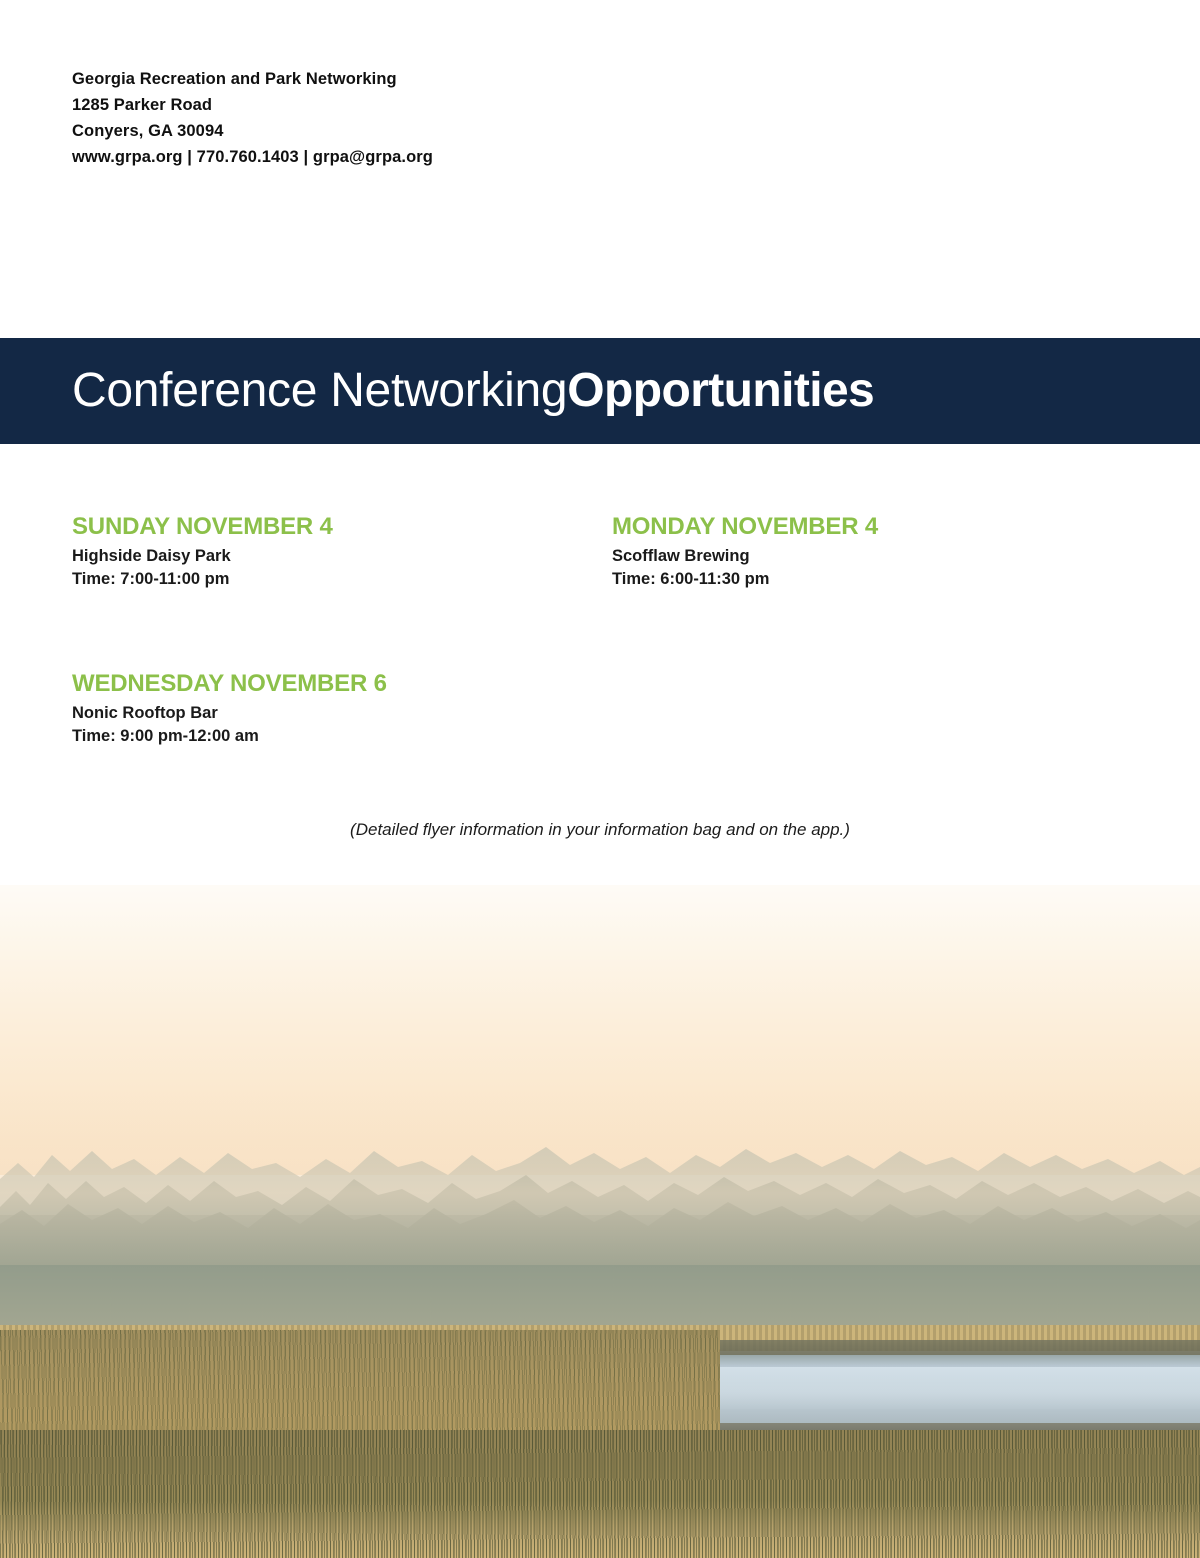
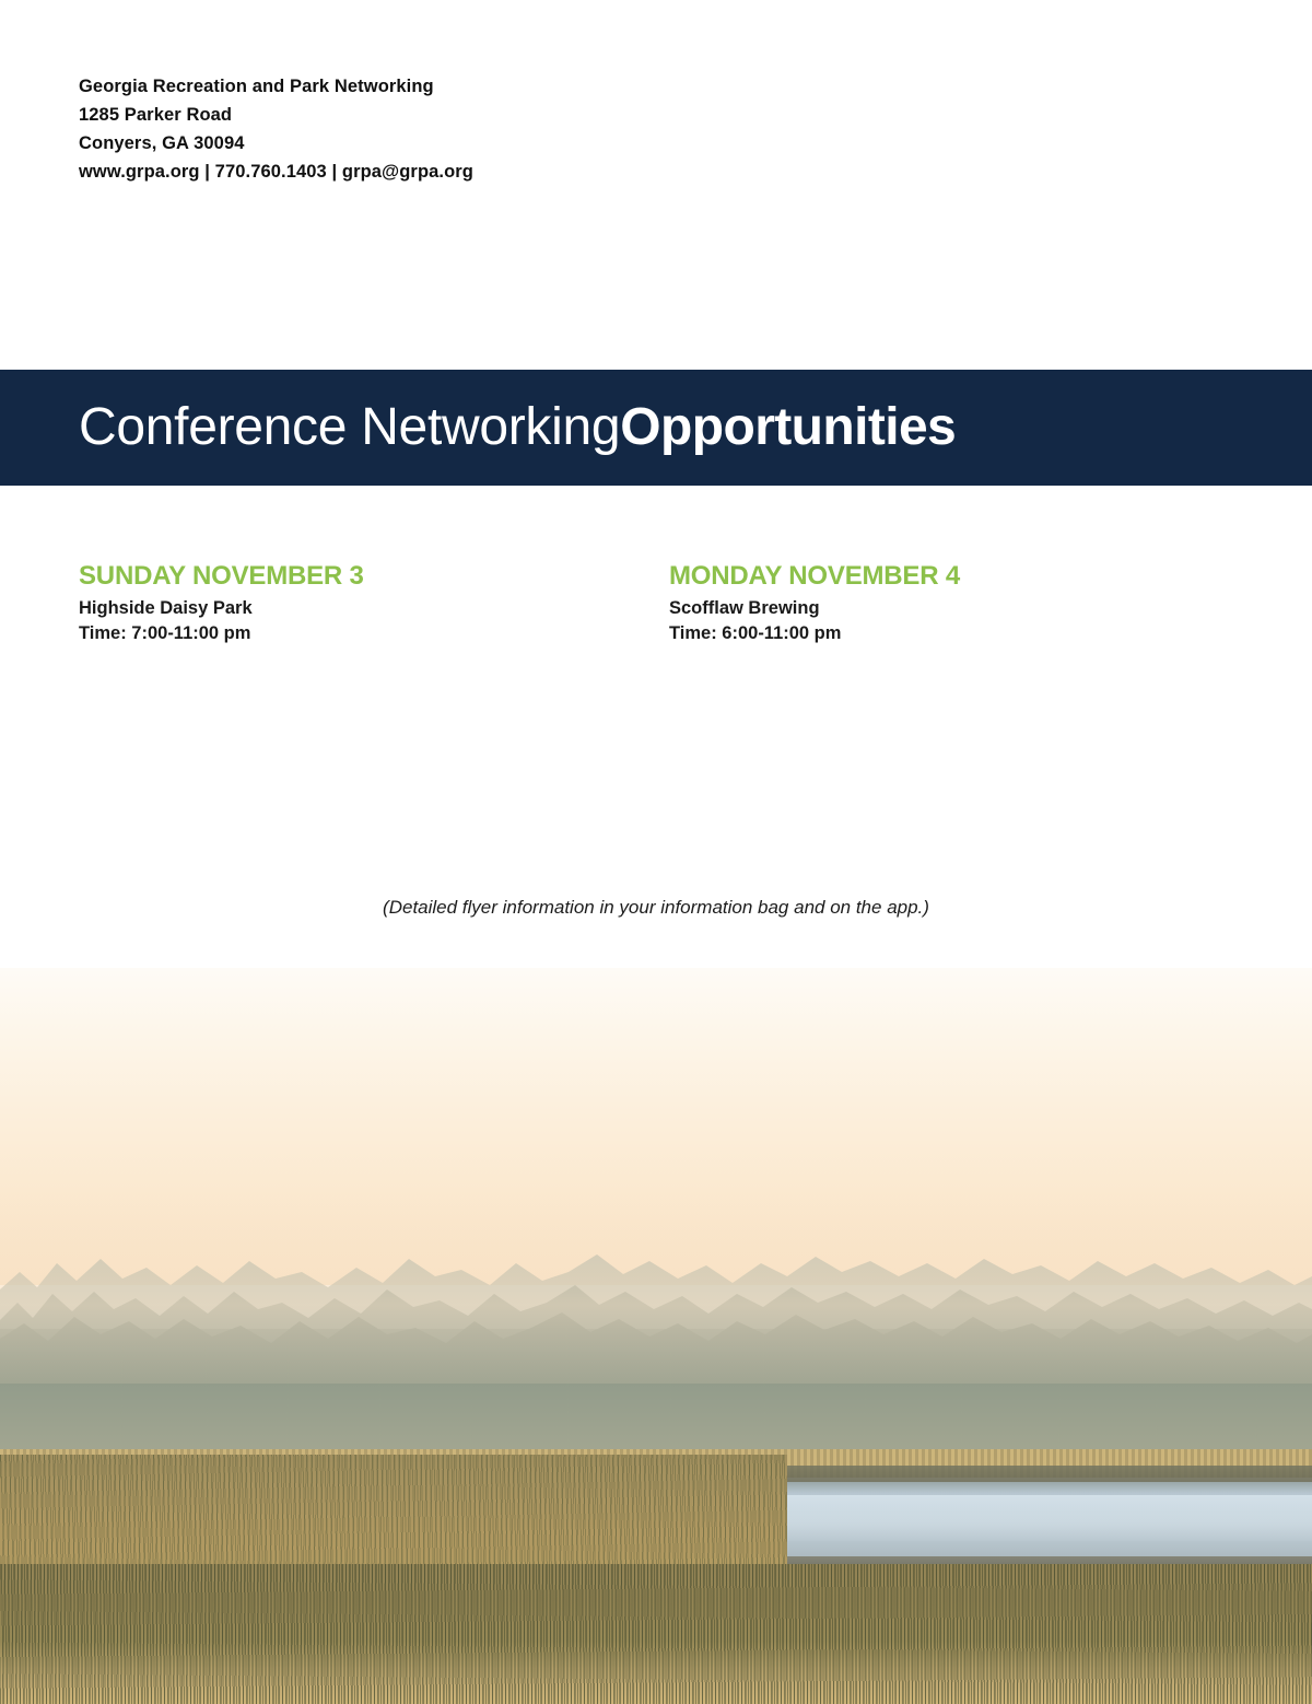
  Georgia Recreation and Park Networking
  1285 Parker Road
  Conyers, GA 30094
  www.grpa.org | 770.760.1403 | grpa@grpa.org
  Conference NetworkingOpportunities
- SUNDAY NOVEMBER 4
+ SUNDAY NOVEMBER 3
  Highside Daisy Park
  Time: 7:00-11:00 pm
  MONDAY NOVEMBER 4
  Scofflaw Brewing
- Time: 6:00-11:30 pm
+ Time: 6:00-11:00 pm
- WEDNESDAY NOVEMBER 6
- Nonic Rooftop Bar
- Time: 9:00 pm-12:00 am
  (Detailed flyer information in your information bag and on the app.)
